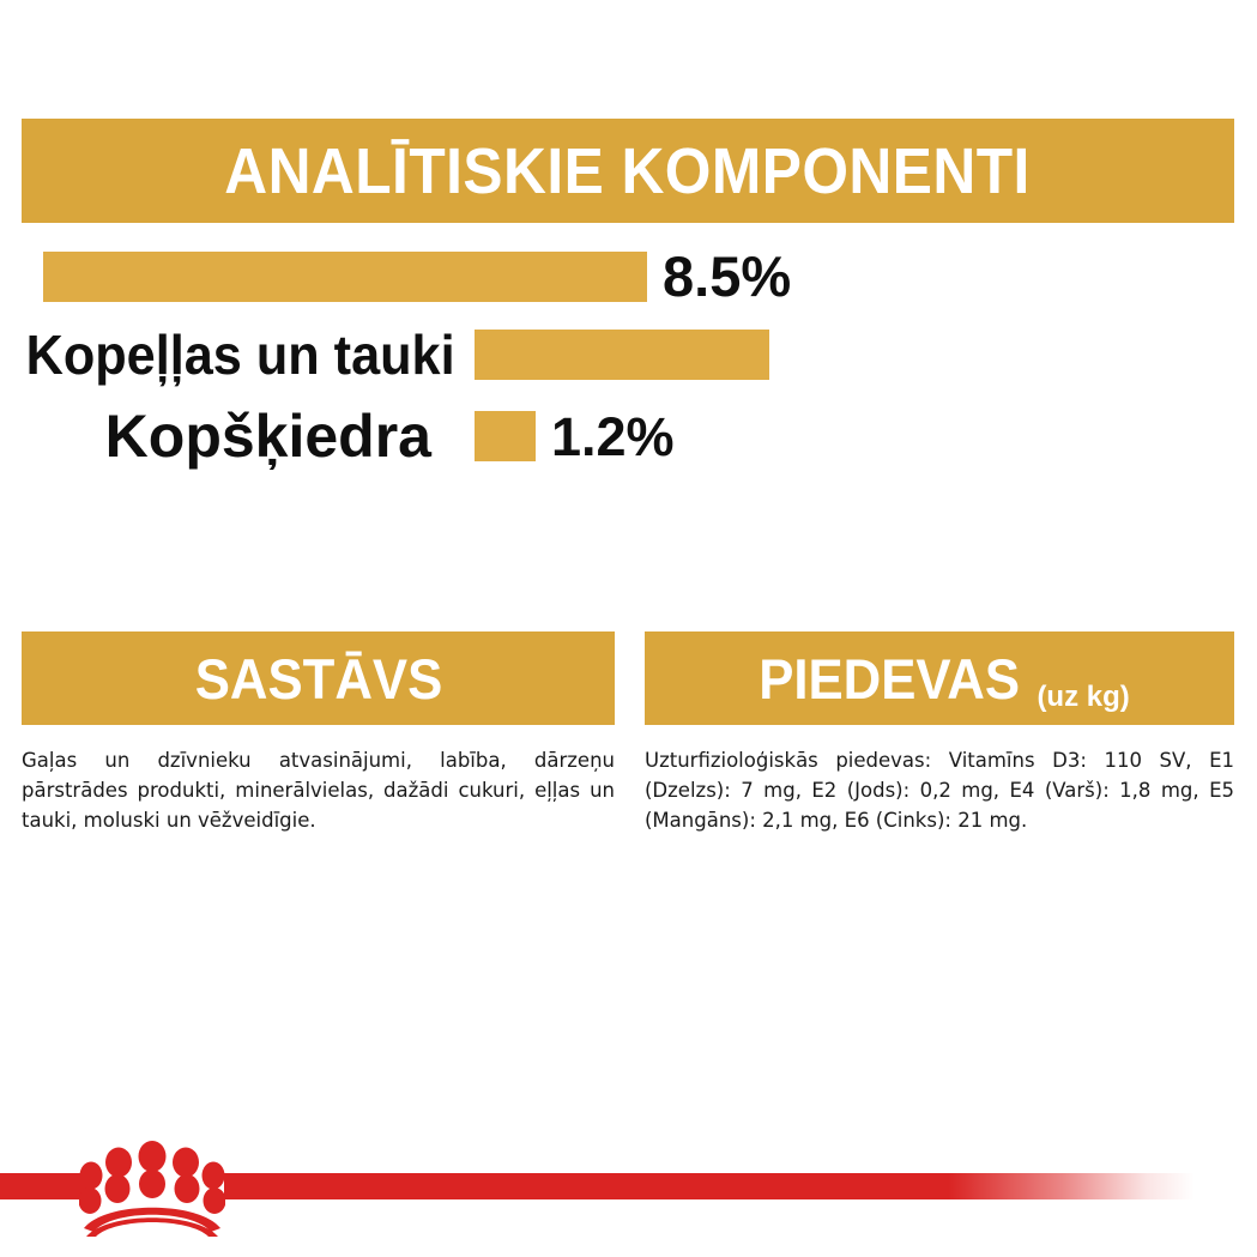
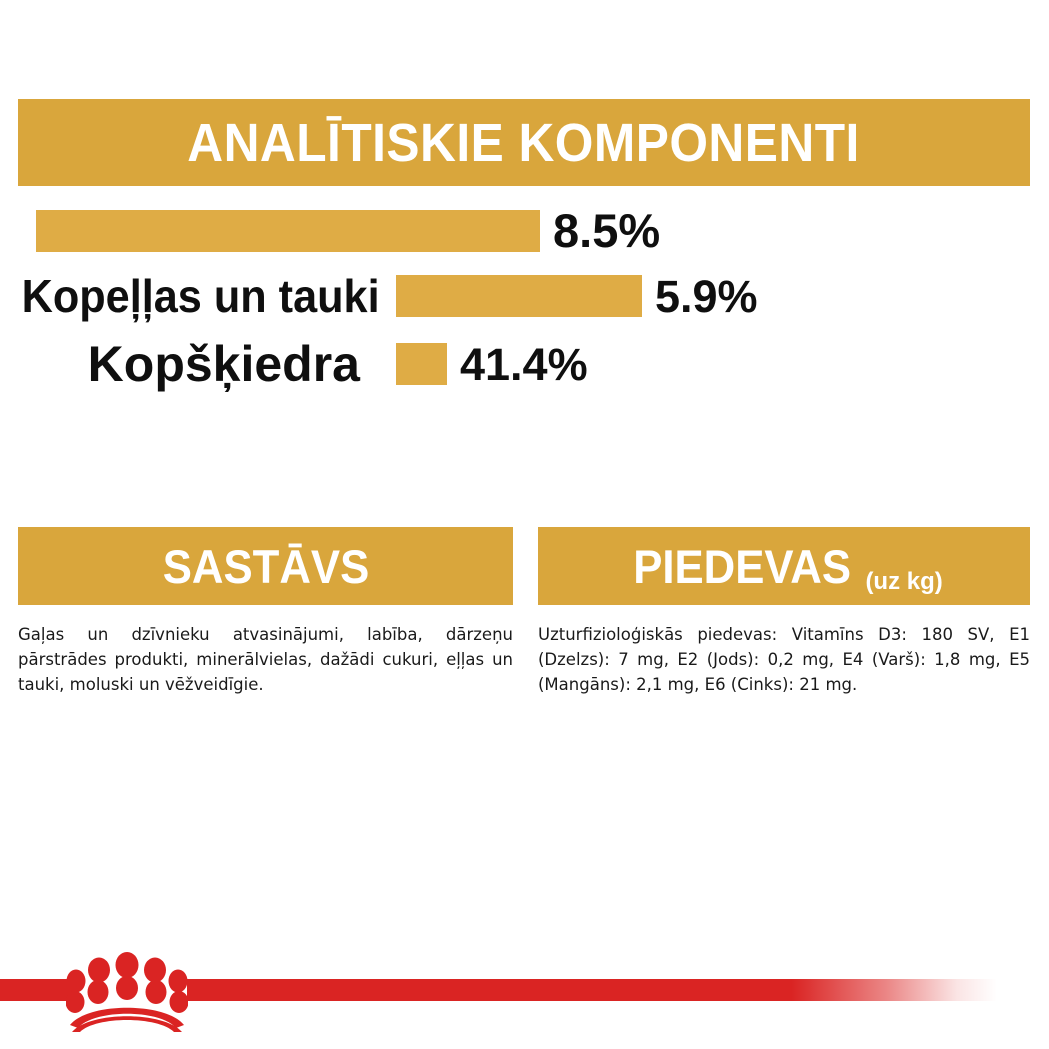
  ANALĪTISKIE KOMPONENTI
  8.5%
  Kopeļļas un tauki
+ 5.9%
  Kopšķiedra
- 1.2%
+ 41.4%
  SASTĀVS
  Gaļas un dzīvnieku atvasinājumi, labība, dārzeņu pārstrādes produkti, minerālvielas, dažādi cukuri, eļļas un tauki, moluski un vēžveidīgie.
  PIEDEVAS
  (uz kg)
- Uzturfizioloģiskās piedevas: Vitamīns D3: 110 SV, E1 (Dzelzs): 7 mg, E2 (Jods): 0,2 mg, E4 (Varš): 1,8 mg, E5 (Mangāns): 2,1 mg, E6 (Cinks): 21 mg.
+ Uzturfizioloģiskās piedevas: Vitamīns D3: 180 SV, E1 (Dzelzs): 7 mg, E2 (Jods): 0,2 mg, E4 (Varš): 1,8 mg, E5 (Mangāns): 2,1 mg, E6 (Cinks): 21 mg.
